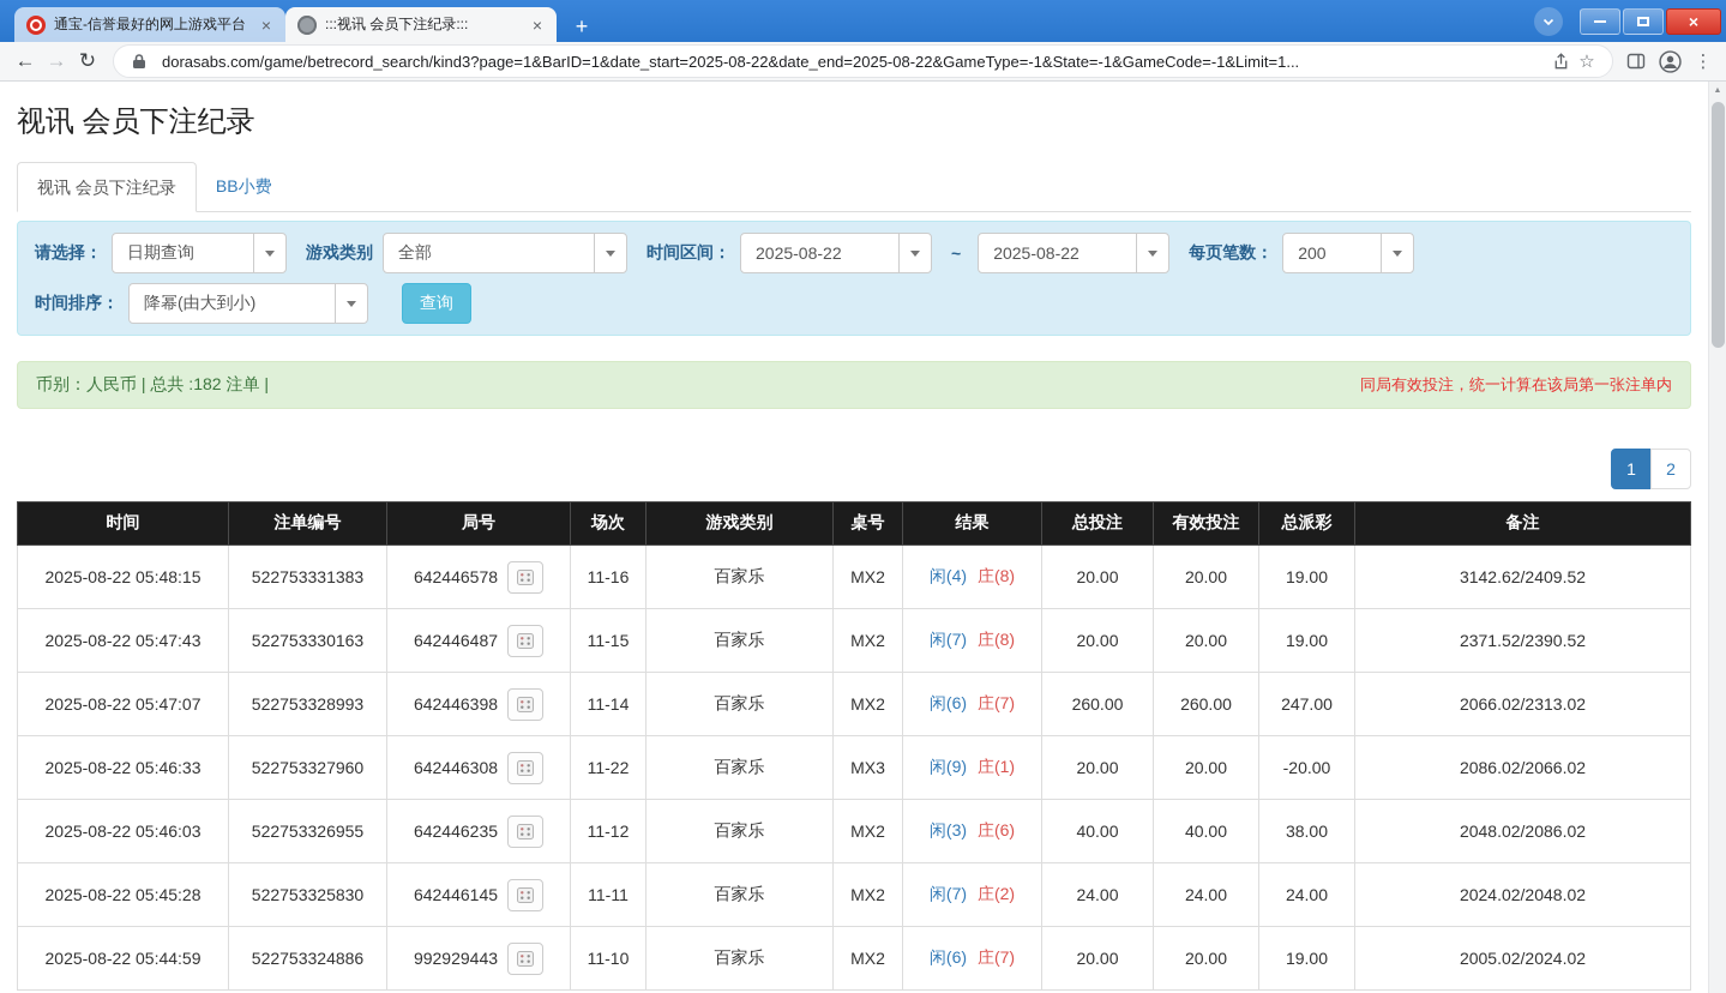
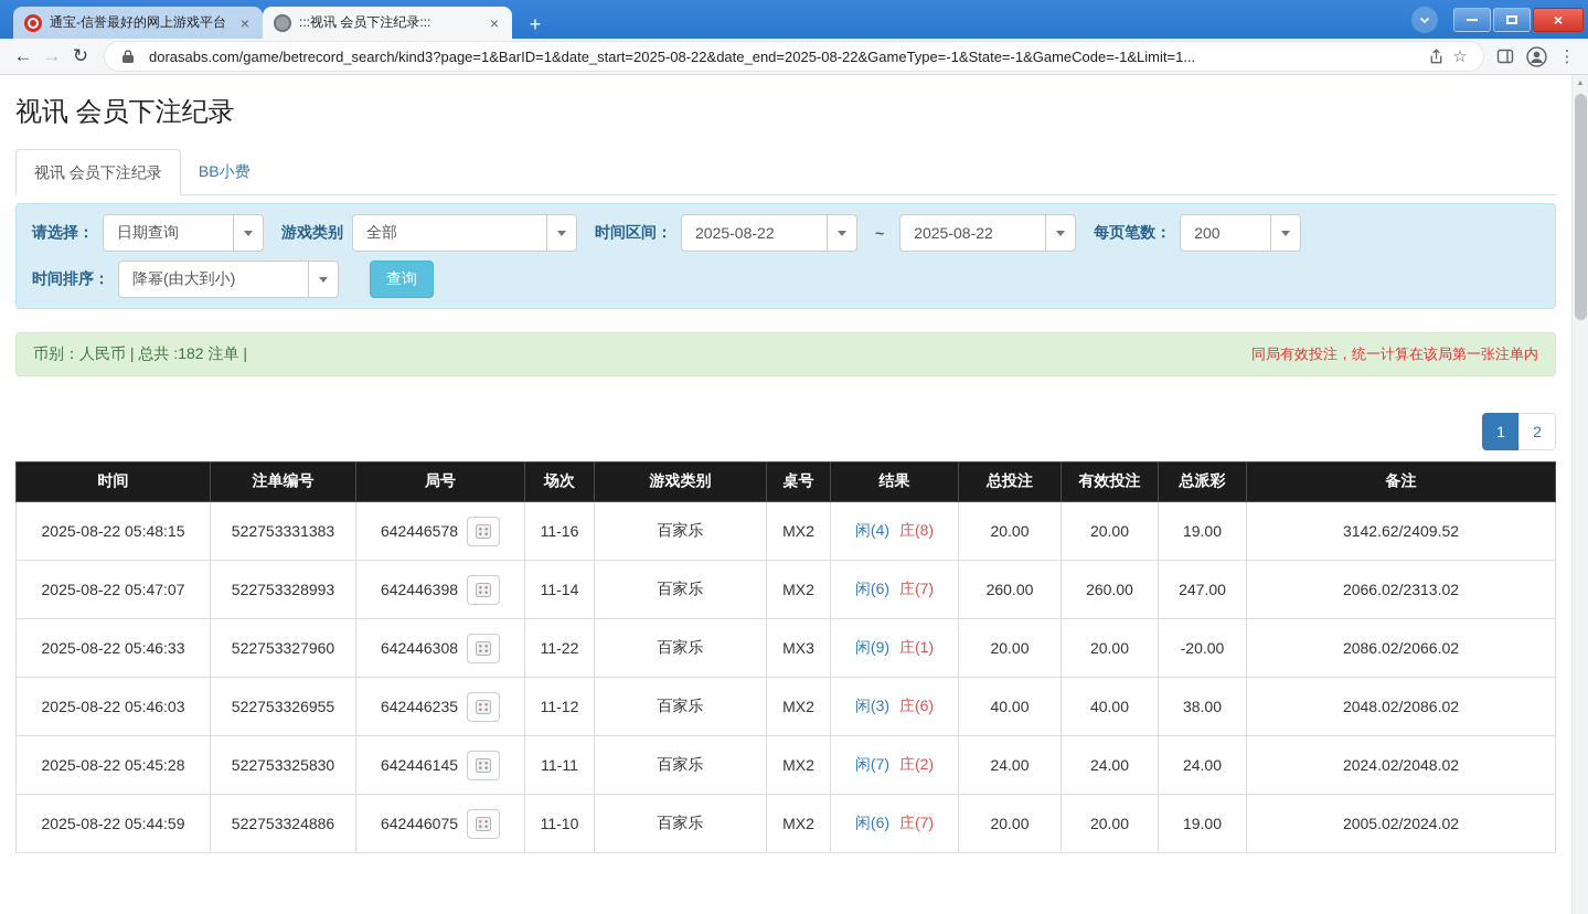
  通宝-信誉最好的网上游戏平台
  ×
  :::视讯 会员下注纪录:::
  ×
  +
  ×
  ←
  →
  ↻
  dorasabs.com/game/betrecord_search/kind3?page=1&BarID=1&date_start=2025-08-22&date_end=2025-08-22&GameType=-1&State=-1&GameCode=-1&Limit=1...
  ☆
  ⋮
  视讯 会员下注纪录
  视讯 会员下注纪录
  BB小费
  请选择：
  日期查询
  游戏类别
  全部
  时间区间：
  2025-08-22
  ~
  2025-08-22
  每页笔数：
  200
  时间排序：
  降幂(由大到小)
  查询
  币别：人民币 | 总共 :182 注单 |
  同局有效投注，统一计算在该局第一张注单内
  1
  2
  时间	注单编号	局号	场次	游戏类别	桌号	结果	总投注	有效投注	总派彩	备注
  2025-08-22 05:48:15	522753331383	642446578	11-16	百家乐	MX2	闲(4) 庄(8)	20.00	20.00	19.00	3142.62/2409.52
- 2025-08-22 05:47:43	522753330163	642446487	11-15	百家乐	MX2	闲(7) 庄(8)	20.00	20.00	19.00	2371.52/2390.52
  2025-08-22 05:47:07	522753328993	642446398	11-14	百家乐	MX2	闲(6) 庄(7)	260.00	260.00	247.00	2066.02/2313.02
  2025-08-22 05:46:33	522753327960	642446308	11-22	百家乐	MX3	闲(9) 庄(1)	20.00	20.00	-20.00	2086.02/2066.02
  2025-08-22 05:46:03	522753326955	642446235	11-12	百家乐	MX2	闲(3) 庄(6)	40.00	40.00	38.00	2048.02/2086.02
  2025-08-22 05:45:28	522753325830	642446145	11-11	百家乐	MX2	闲(7) 庄(2)	24.00	24.00	24.00	2024.02/2048.02
- 2025-08-22 05:44:59	522753324886	992929443	11-10	百家乐	MX2	闲(6) 庄(7)	20.00	20.00	19.00	2005.02/2024.02
+ 2025-08-22 05:44:59	522753324886	642446075	11-10	百家乐	MX2	闲(6) 庄(7)	20.00	20.00	19.00	2005.02/2024.02
